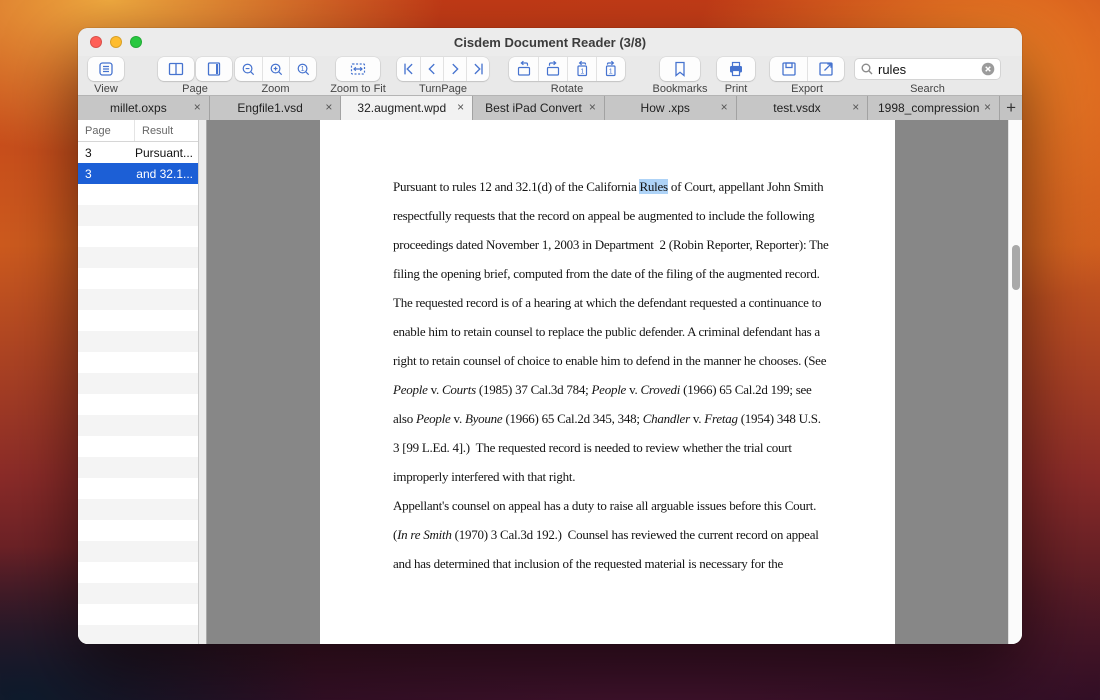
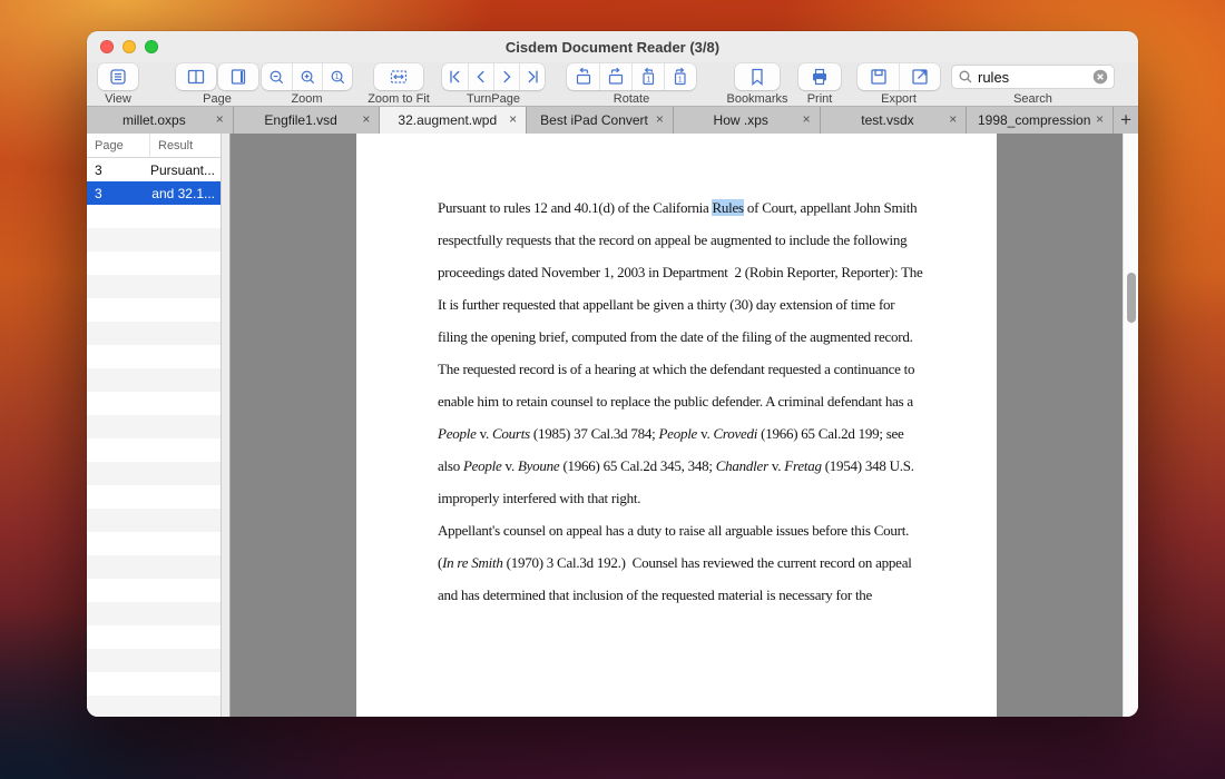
  Cisdem Document Reader (3/8)
  View
  Page
  1
  Zoom
  Zoom to Fit
  TurnPage
  Rotate
  Bookmarks
  Print
  Export
  rules
  Search
  millet.oxps
  ×
  Engfile1.vsd
  ×
  32.augment.wpd
  ×
  Best iPad Convert
  ×
  How .xps
  ×
  test.vsdx
  ×
  1998_compression
  ×
  +
  Page
  Result
  3
  Pursuant...
  3
  and 32.1...
- Pursuant to rules 12 and 32.1(d) of the California Rules of Court, appellant John Smith
+ Pursuant to rules 12 and 40.1(d) of the California Rules of Court, appellant John Smith
  respectfully requests that the record on appeal be augmented to include the following
  proceedings dated November 1, 2003 in Department 2 (Robin Reporter, Reporter): The
+ It is further requested that appellant be given a thirty (30) day extension of time for
  filing the opening brief, computed from the date of the filing of the augmented record.
  The requested record is of a hearing at which the defendant requested a continuance to
  enable him to retain counsel to replace the public defender. A criminal defendant has a
- right to retain counsel of choice to enable him to defend in the manner he chooses. (See
  People v. Courts (1985) 37 Cal.3d 784; People v. Crovedi (1966) 65 Cal.2d 199; see
  also People v. Byoune (1966) 65 Cal.2d 345, 348; Chandler v. Fretag (1954) 348 U.S.
- 3 [99 L.Ed. 4].) The requested record is needed to review whether the trial court
  improperly interfered with that right.
  Appellant's counsel on appeal has a duty to raise all arguable issues before this Court.
  (In re Smith (1970) 3 Cal.3d 192.) Counsel has reviewed the current record on appeal
  and has determined that inclusion of the requested material is necessary for the
